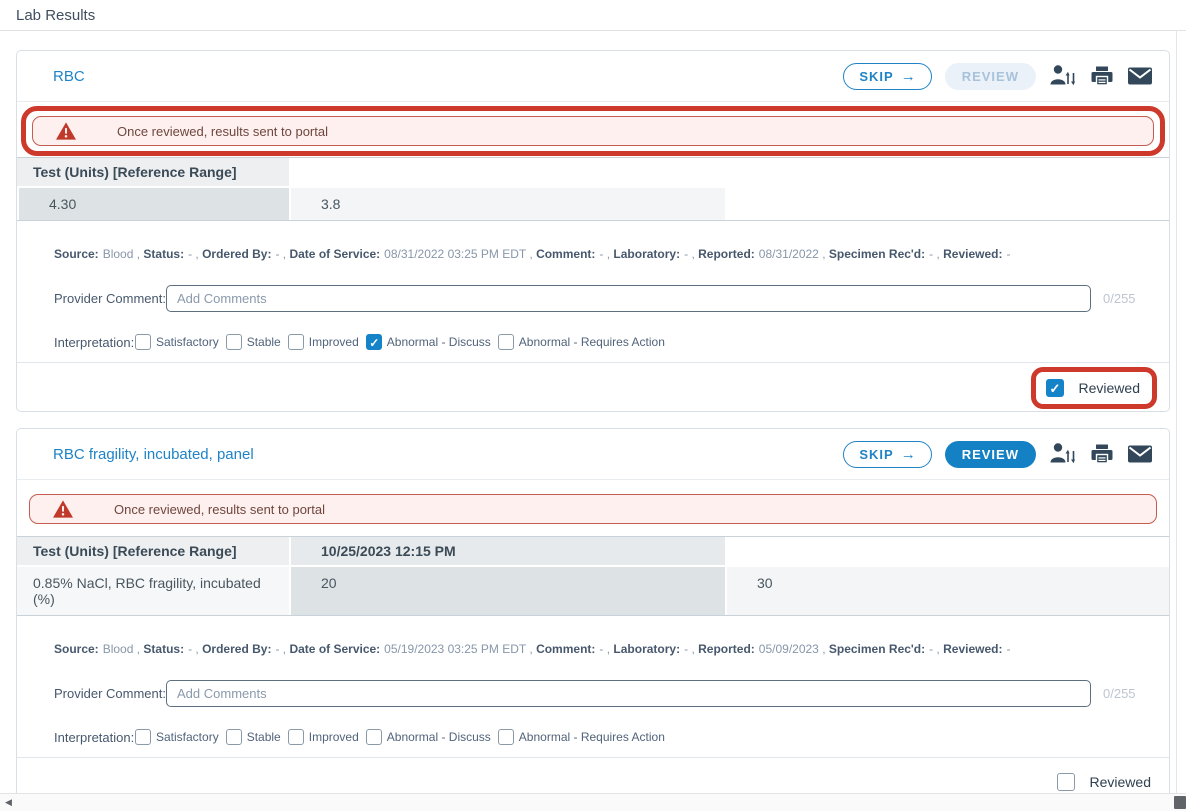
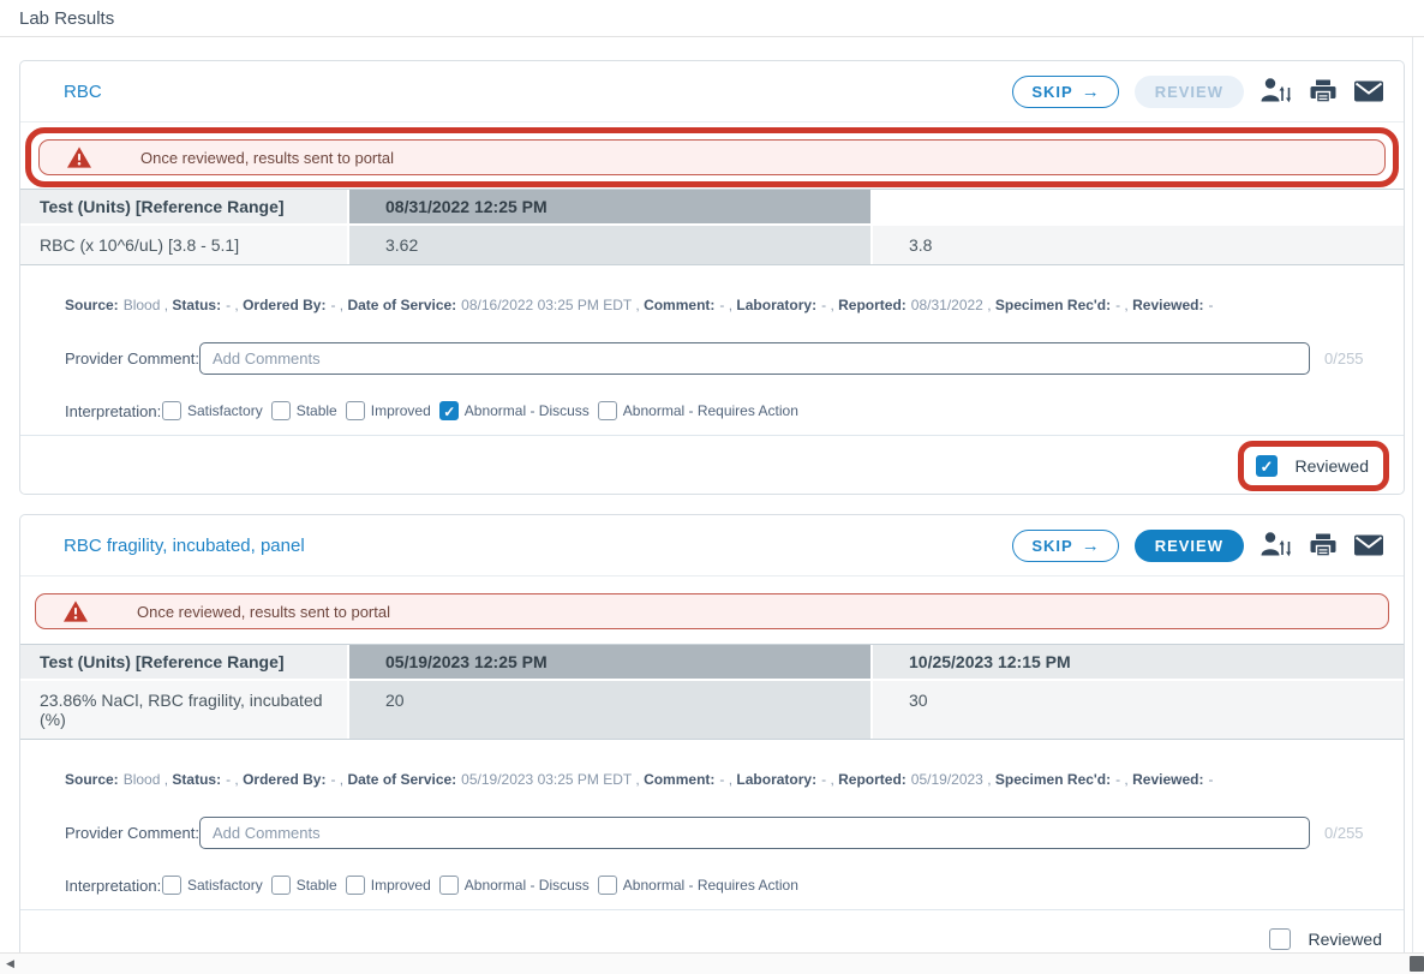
  Lab Results
  RBC
  SKIP
  →
  REVIEW
  Once reviewed, results sent to portal
  Test (Units) [Reference Range]
+ 08/31/2022 12:25 PM
+ RBC (x 10^6/uL) [3.8 - 5.1]
- 4.30
+ 3.62
  3.8
- Source: Blood Status: - Ordered By: - Date of Service: 08/31/2022 03:25 PM EDT Comment: - Laboratory: - Reported: 08/31/2022 Specimen Rec'd: - Reviewed: -
+ Source: Blood Status: - Ordered By: - Date of Service: 08/16/2022 03:25 PM EDT Comment: - Laboratory: - Reported: 08/31/2022 Specimen Rec'd: - Reviewed: -
  Provider Comment:
  Add Comments
  0/255
  Interpretation:
  Satisfactory
  Stable
  Improved
  Abnormal - Discuss
  Abnormal - Requires Action
  Reviewed
  RBC fragility, incubated, panel
  SKIP
  →
  REVIEW
  Once reviewed, results sent to portal
  Test (Units) [Reference Range]
+ 05/19/2023 12:25 PM
  10/25/2023 12:15 PM
- 0.85% NaCl, RBC fragility, incubated (%)
+ 23.86% NaCl, RBC fragility, incubated (%)
  20
  30
- Source: Blood Status: - Ordered By: - Date of Service: 05/19/2023 03:25 PM EDT Comment: - Laboratory: - Reported: 05/09/2023 Specimen Rec'd: - Reviewed: -
+ Source: Blood Status: - Ordered By: - Date of Service: 05/19/2023 03:25 PM EDT Comment: - Laboratory: - Reported: 05/19/2023 Specimen Rec'd: - Reviewed: -
  Provider Comment:
  Add Comments
  0/255
  Interpretation:
  Satisfactory
  Stable
  Improved
  Abnormal - Discuss
  Abnormal - Requires Action
  Reviewed
  ◀
